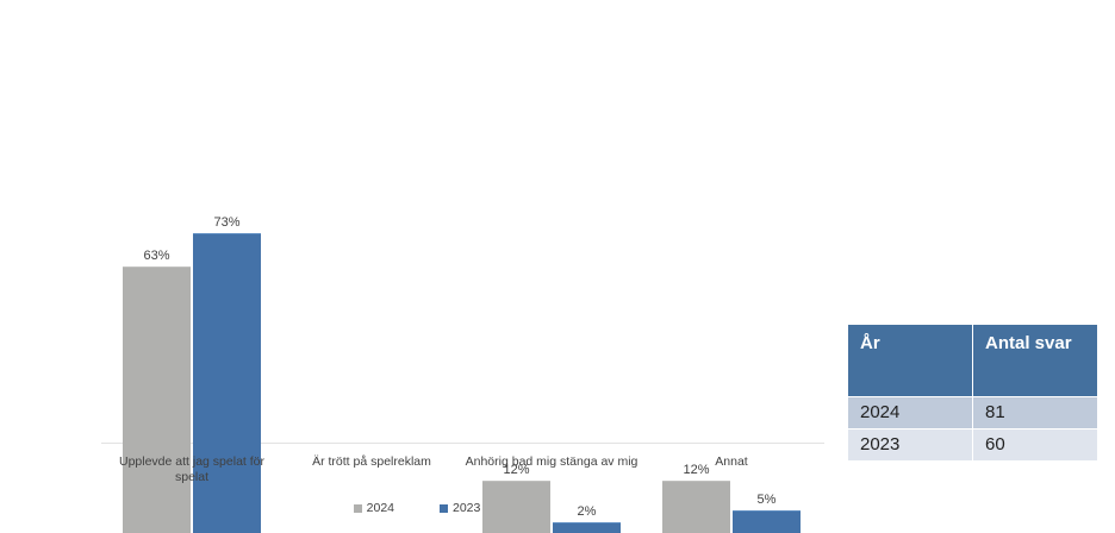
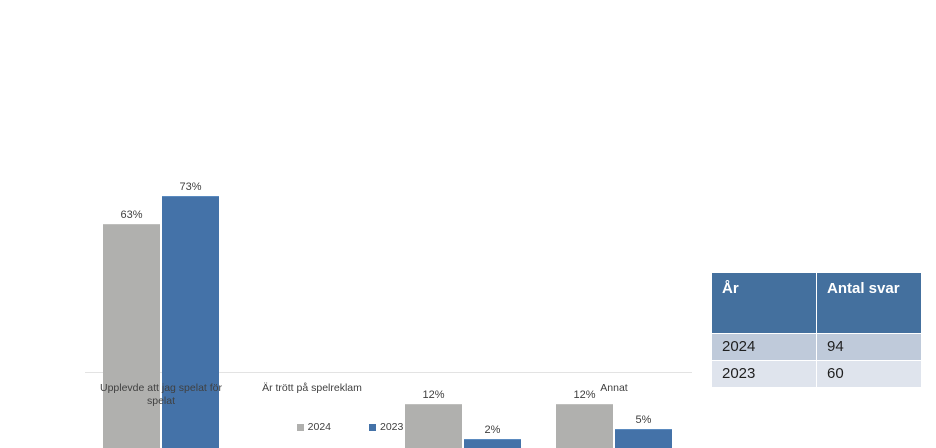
  63%
  73%
  12%
  2%
  12%
  5%
  Upplevde att jag spelat för spelat
  Är trött på spelreklam
- Anhörig bad mig stänga av mig
  Annat
  2024
  2023
  År	Antal svar
- 2024	81
+ 2024	94
  2023	60
